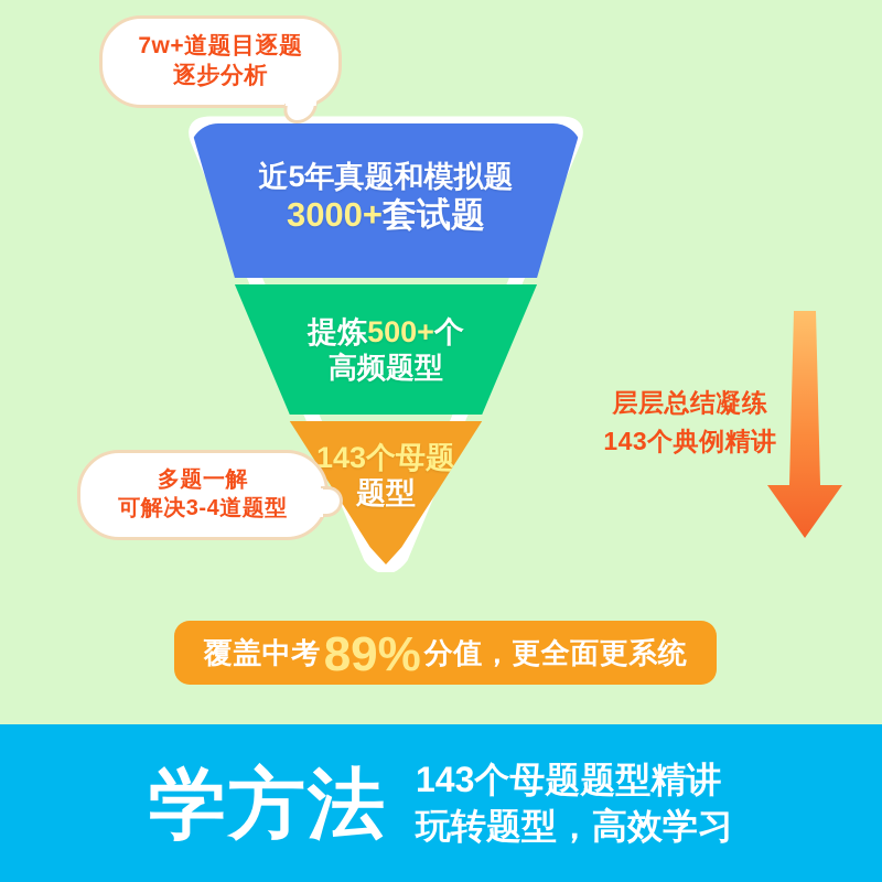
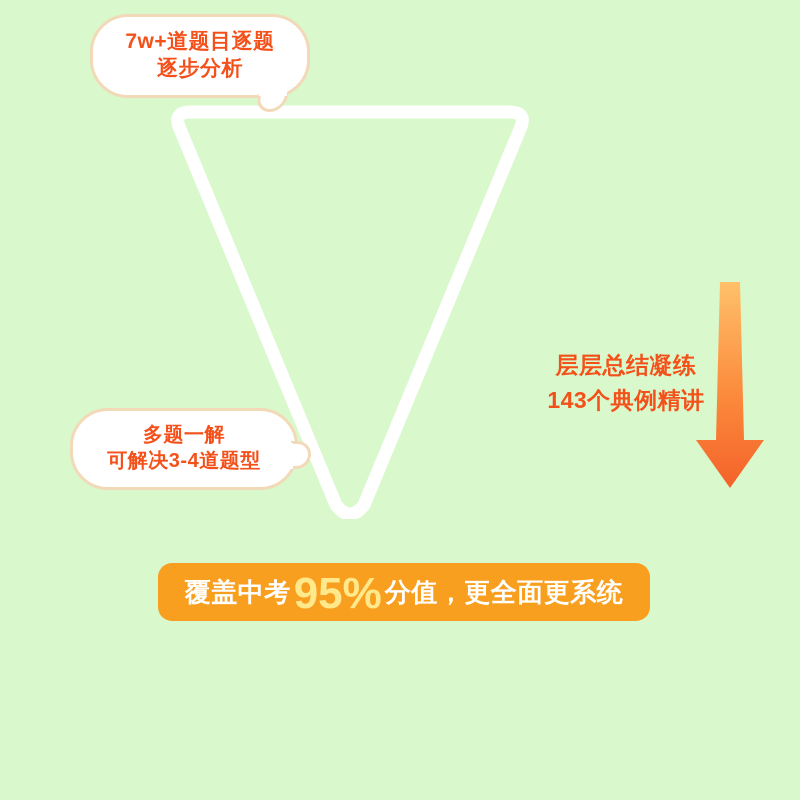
- 近5年真题和模拟题
- 3000+套试题
- 提炼500+个
- 高频题型
- 143个母题
- 题型
  7w+道题目逐题
  逐步分析
  多题一解
  可解决3-4道题型
  层层总结凝练
  143个典例精讲
  覆盖中考
- 89%
+ 95%
  分值，更全面更系统
- 学方法
- 143个母题题型精讲
- 玩转题型，高效学习
